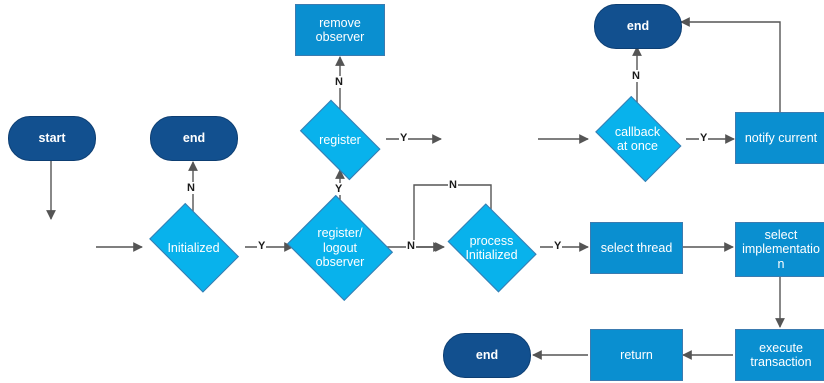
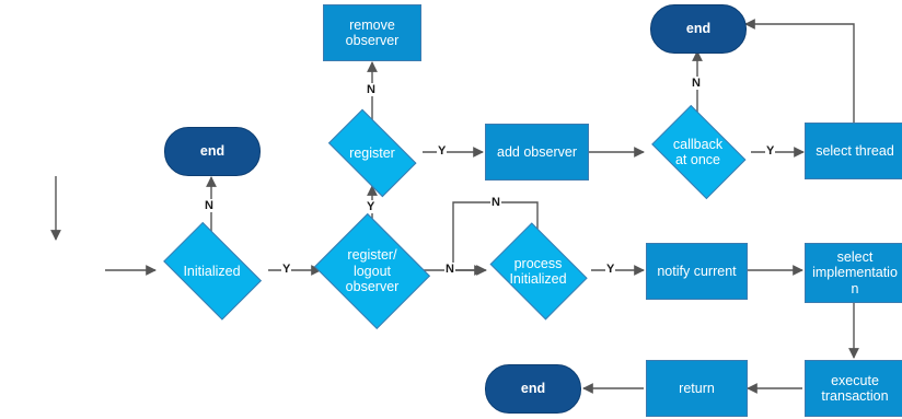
- start
  end
  Initialized
  register/
  logout
  observer
  register
  remove
  observer
+ add observer
  callback
  at once
  end
- notify current
+ select thread
  process
  Initialized
- select thread
+ notify current
  select
  implementatio
  n
  execute
  transaction
  return
  end
  N
  Y
  Y
  N
  N
  Y
  N
  Y
  N
  Y
